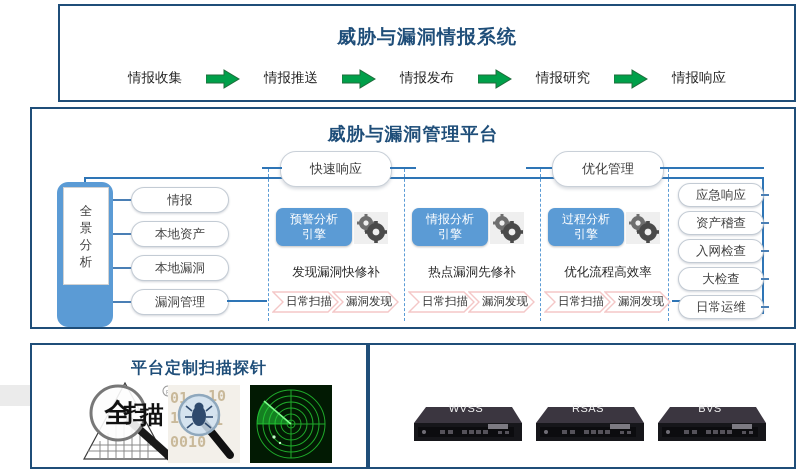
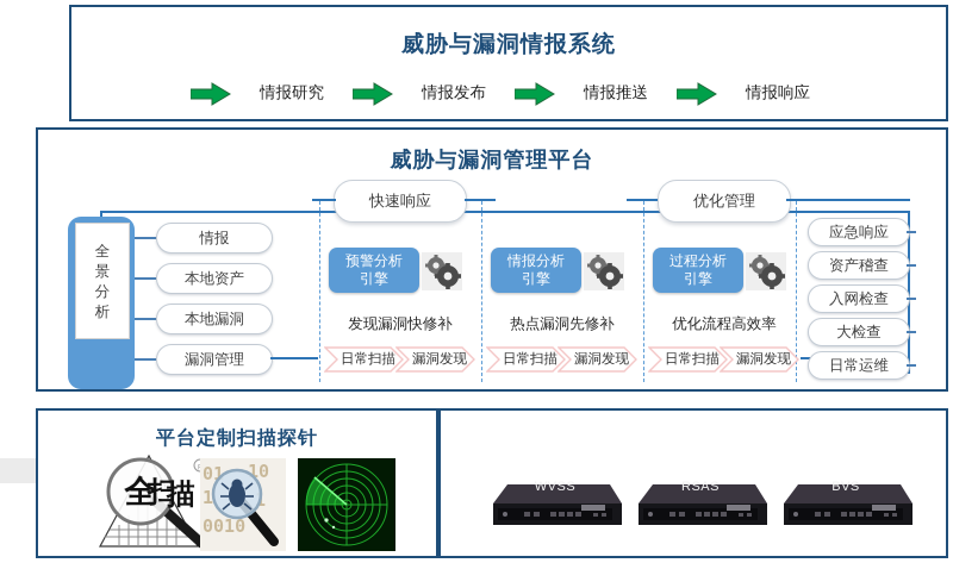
  威胁与漏洞情报系统
- 情报收集
- 情报推送
+ 情报研究
  情报发布
- 情报研究
+ 情报推送
  情报响应
  威胁与漏洞管理平台
  全景分析
  情报
  本地资产
  本地漏洞
  漏洞管理
  快速响应
  优化管理
  预警分析
  引擎
  发现漏洞快修补
  日常扫描
  漏洞发现
  情报分析
  引擎
  热点漏洞先修补
  日常扫描
  漏洞发现
  过程分析
  引擎
  优化流程高效率
  日常扫描
  漏洞发现
  应急响应
  资产稽查
  入网检查
  大检查
  日常运维
  平台定制扫描探针
  全
  描
  扫
  01
  10
  1
  1
  0010
  WVSS
  RSAS
  BVS
